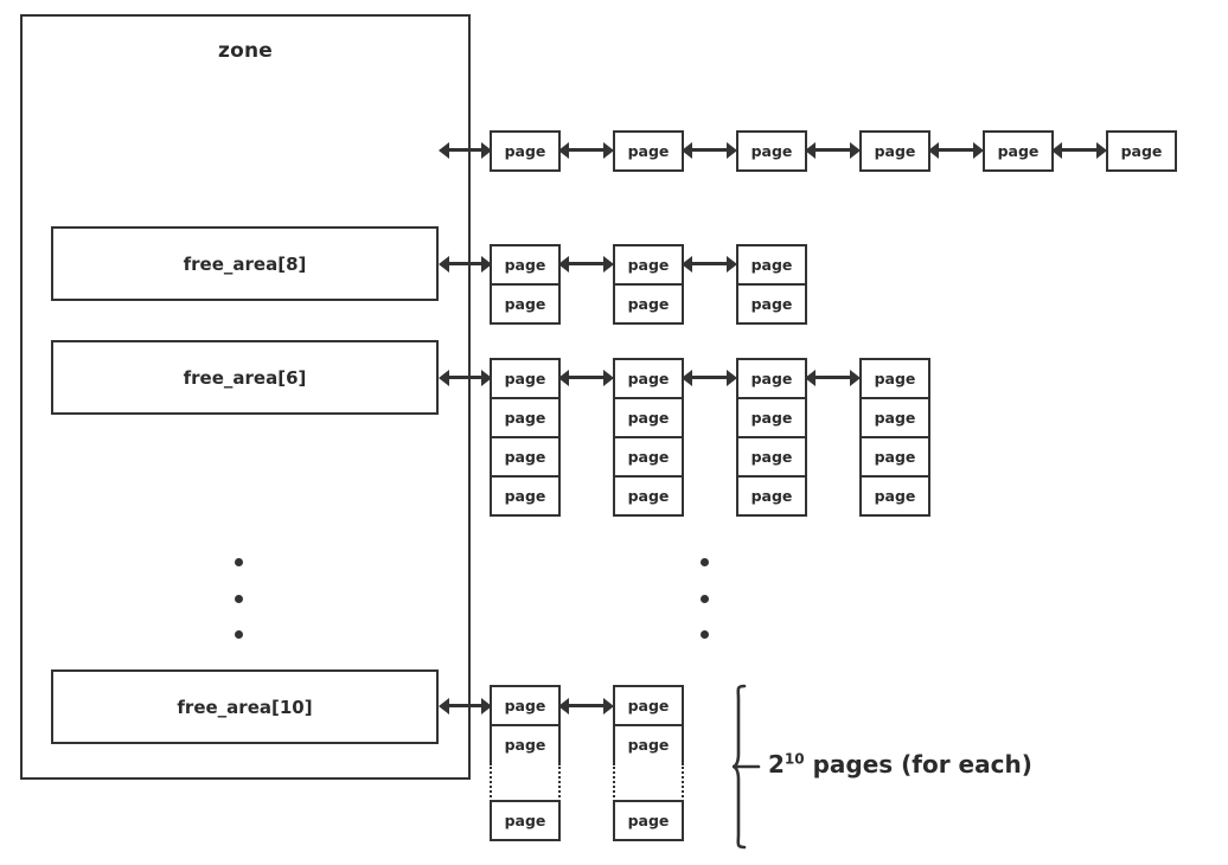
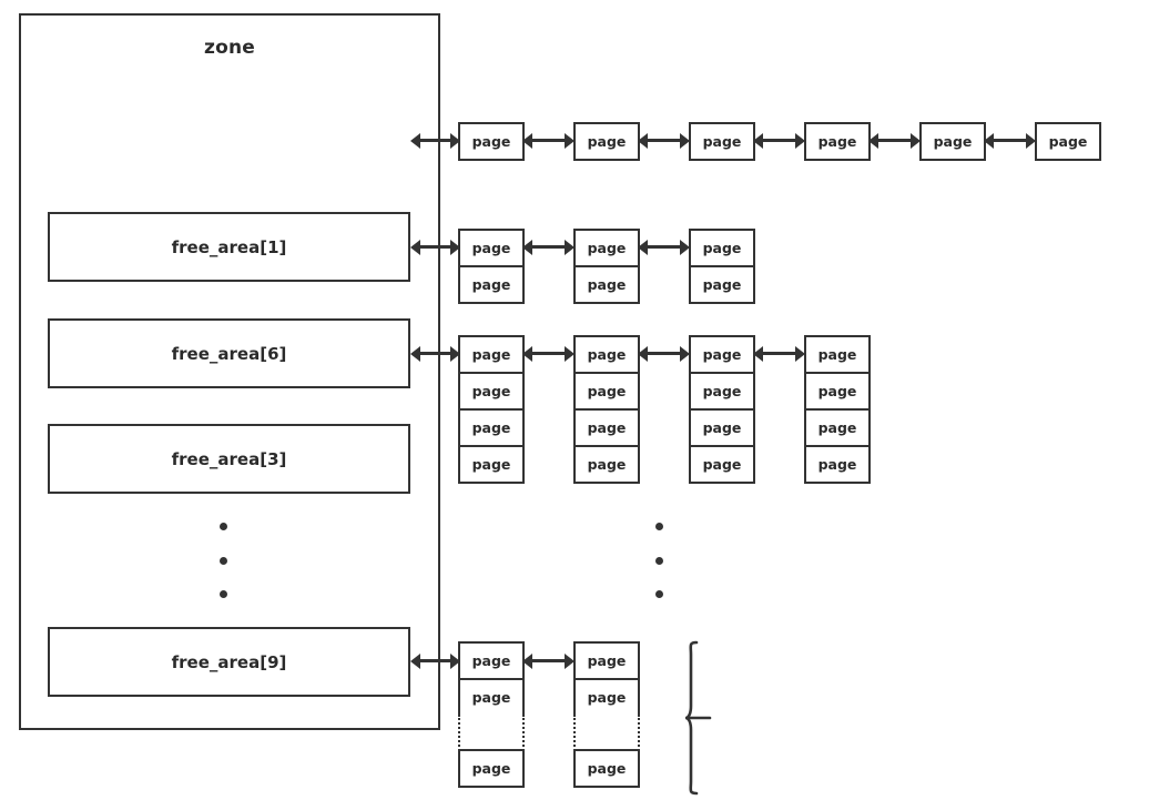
  zone
- free_area[8]
+ free_area[1]
  free_area[6]
+ free_area[3]
- free_area[10]
+ free_area[9]
  page
  page
  page
  page
  page
  page
  page
  page
  page
  page
  page
  page
  page
  page
  page
  page
  page
  page
  page
  page
  page
  page
  page
  page
  page
  page
  page
  page
  page
  page
  page
  page
  page
  page
- 210 pages (for each)
